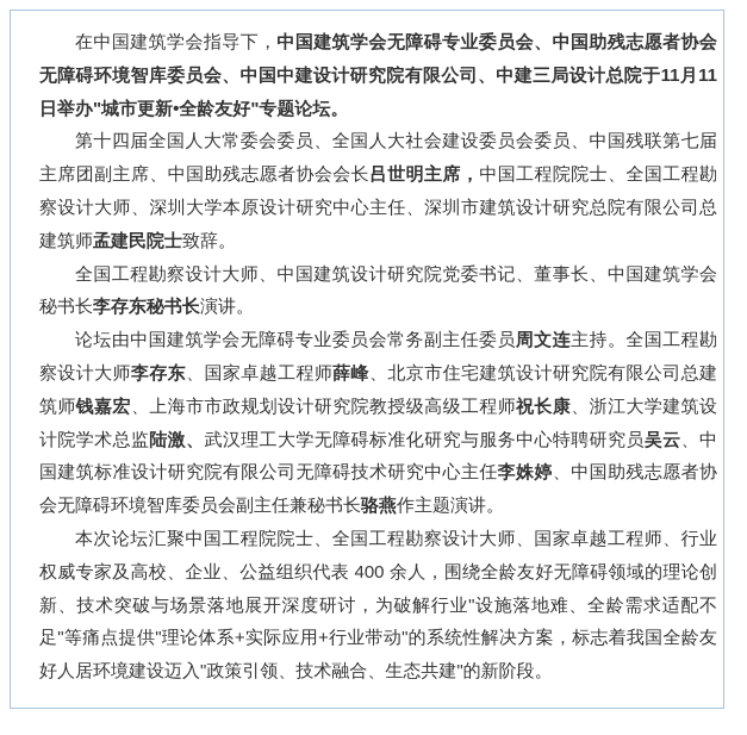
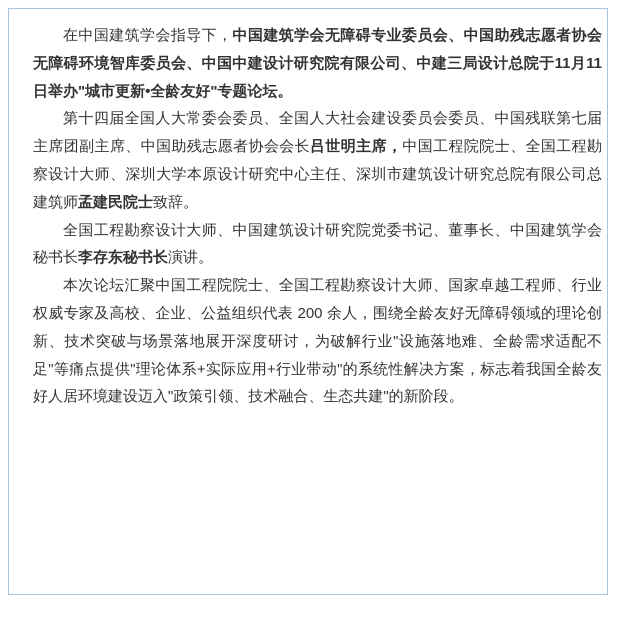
  在中国建筑学会指导下，中国建筑学会无障碍专业委员会、中国助残志愿者协会无障碍环境智库委员会、中国中建设计研究院有限公司、中建三局设计总院于11月11日举办"城市更新•全龄友好"专题论坛。
  第十四届全国人大常委会委员、全国人大社会建设委员会委员、中国残联第七届主席团副主席、中国助残志愿者协会会长吕世明主席，中国工程院院士、全国工程勘察设计大师、深圳大学本原设计研究中心主任、深圳市建筑设计研究总院有限公司总建筑师孟建民院士致辞。
  全国工程勘察设计大师、中国建筑设计研究院党委书记、董事长、中国建筑学会秘书长李存东秘书长演讲。
- 论坛由中国建筑学会无障碍专业委员会常务副主任委员周文连主持。全国工程勘察设计大师李存东、国家卓越工程师薛峰、北京市住宅建筑设计研究院有限公司总建筑师钱嘉宏、上海市市政规划设计研究院教授级高级工程师祝长康、浙江大学建筑设计院学术总监陆激、武汉理工大学无障碍标准化研究与服务中心特聘研究员吴云、中国建筑标准设计研究院有限公司无障碍技术研究中心主任李姝婷、中国助残志愿者协会无障碍环境智库委员会副主任兼秘书长骆燕作主题演讲。
- 本次论坛汇聚中国工程院院士、全国工程勘察设计大师、国家卓越工程师、行业权威专家及高校、企业、公益组织代表 400 余人，围绕全龄友好无障碍领域的理论创新、技术突破与场景落地展开深度研讨，为破解行业"设施落地难、全龄需求适配不足"等痛点提供"理论体系+实际应用+行业带动"的系统性解决方案，标志着我国全龄友好人居环境建设迈入"政策引领、技术融合、生态共建"的新阶段。
+ 本次论坛汇聚中国工程院院士、全国工程勘察设计大师、国家卓越工程师、行业权威专家及高校、企业、公益组织代表 200 余人，围绕全龄友好无障碍领域的理论创新、技术突破与场景落地展开深度研讨，为破解行业"设施落地难、全龄需求适配不足"等痛点提供"理论体系+实际应用+行业带动"的系统性解决方案，标志着我国全龄友好人居环境建设迈入"政策引领、技术融合、生态共建"的新阶段。
